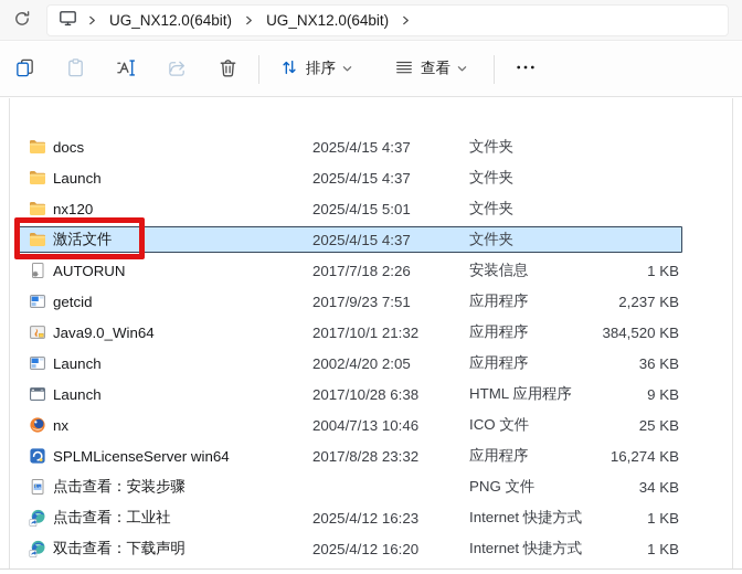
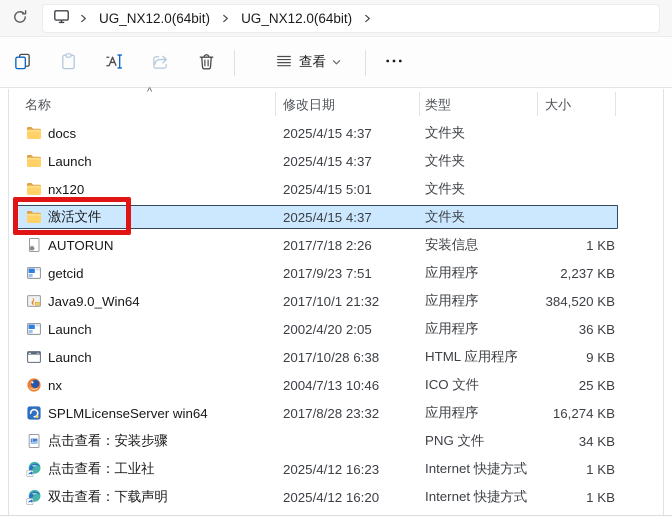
  UG_NX12.0(64bit)
  UG_NX12.0(64bit)
- 排序
  查看
+ ^
+ 名称
+ 修改日期
+ 类型
+ 大小
  docs
  2025/4/15 4:37
  文件夹
  Launch
  2025/4/15 4:37
  文件夹
  nx120
  2025/4/15 5:01
  文件夹
  激活文件
  2025/4/15 4:37
  文件夹
  AUTORUN
  2017/7/18 2:26
  安装信息
  1 KB
  getcid
  2017/9/23 7:51
  应用程序
  2,237 KB
  Java9.0_Win64
  2017/10/1 21:32
  应用程序
  384,520 KB
  Launch
  2002/4/20 2:05
  应用程序
  36 KB
  Launch
  2017/10/28 6:38
  HTML 应用程序
  9 KB
  nx
  2004/7/13 10:46
  ICO 文件
  25 KB
  SPLMLicenseServer win64
  2017/8/28 23:32
  应用程序
  16,274 KB
  点击查看：安装步骤
  PNG 文件
  34 KB
  点击查看：工业社
  2025/4/12 16:23
  Internet 快捷方式
  1 KB
  双击查看：下载声明
  2025/4/12 16:20
  Internet 快捷方式
  1 KB
